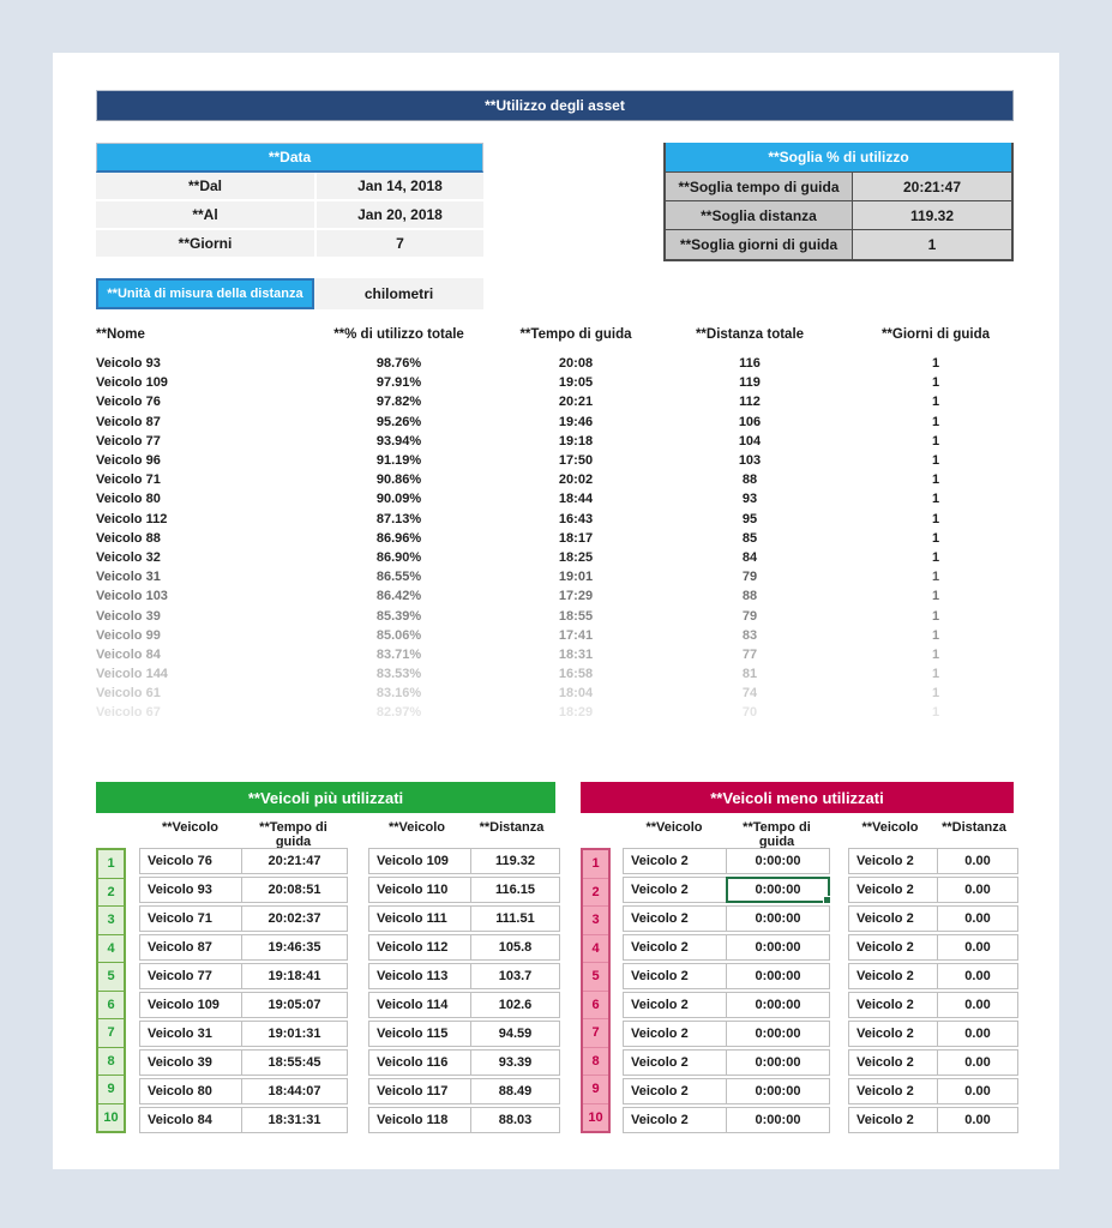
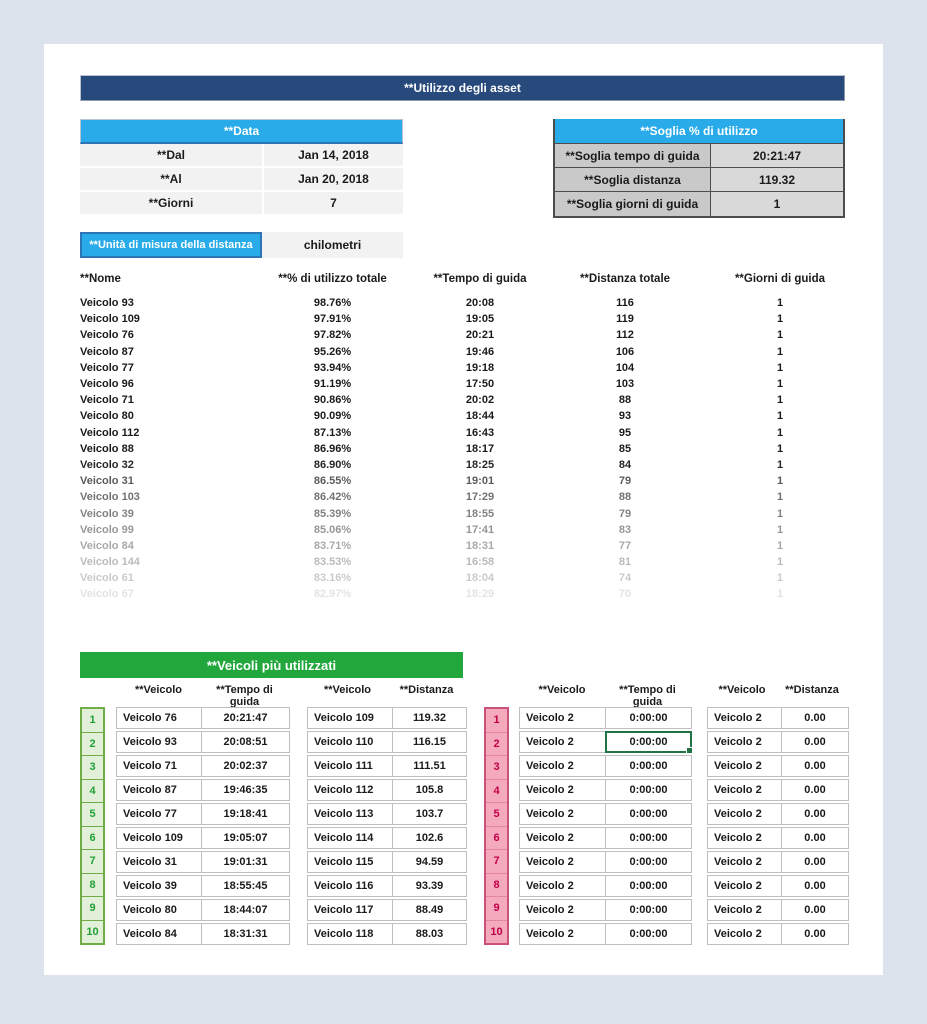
  **Utilizzo degli asset
  **Data
  **Dal
  Jan 14, 2018
  **Al
  Jan 20, 2018
  **Giorni
  7
  **Soglia % di utilizzo
  **Soglia tempo di guida
  20:21:47
  **Soglia distanza
  119.32
  **Soglia giorni di guida
  1
  **Unità di misura della distanza
  chilometri
  **Nome
  **% di utilizzo totale
  **Tempo di guida
  **Distanza totale
  **Giorni di guida
  Veicolo 93
  98.76%
  20:08
  116
  1
  Veicolo 109
  97.91%
  19:05
  119
  1
  Veicolo 76
  97.82%
  20:21
  112
  1
  Veicolo 87
  95.26%
  19:46
  106
  1
  Veicolo 77
  93.94%
  19:18
  104
  1
  Veicolo 96
  91.19%
  17:50
  103
  1
  Veicolo 71
  90.86%
  20:02
  88
  1
  Veicolo 80
  90.09%
  18:44
  93
  1
  Veicolo 112
  87.13%
  16:43
  95
  1
  Veicolo 88
  86.96%
  18:17
  85
  1
  Veicolo 32
  86.90%
  18:25
  84
  1
  Veicolo 31
  86.55%
  19:01
  79
  1
  Veicolo 103
  86.42%
  17:29
  88
  1
  Veicolo 39
  85.39%
  18:55
  79
  1
  Veicolo 99
  85.06%
  17:41
  83
  1
  Veicolo 84
  83.71%
  18:31
  77
  1
  Veicolo 144
  83.53%
  16:58
  81
  1
  Veicolo 61
  83.16%
  18:04
  74
  1
  Veicolo 67
  82.97%
  18:29
  70
  1
  **Veicoli più utilizzati
  **Veicolo
  **Tempo di guida
  **Veicolo
  **Distanza
  1
  2
  3
  4
  5
  6
  7
  8
  9
  10
  Veicolo 76
  20:21:47
  Veicolo 93
  20:08:51
  Veicolo 71
  20:02:37
  Veicolo 87
  19:46:35
  Veicolo 77
  19:18:41
  Veicolo 109
  19:05:07
  Veicolo 31
  19:01:31
  Veicolo 39
  18:55:45
  Veicolo 80
  18:44:07
  Veicolo 84
  18:31:31
  Veicolo 109
  119.32
  Veicolo 110
  116.15
  Veicolo 111
  111.51
  Veicolo 112
  105.8
  Veicolo 113
  103.7
  Veicolo 114
  102.6
  Veicolo 115
  94.59
  Veicolo 116
  93.39
  Veicolo 117
  88.49
  Veicolo 118
  88.03
- **Veicoli meno utilizzati
  **Veicolo
  **Tempo di guida
  **Veicolo
  **Distanza
  1
  2
  3
  4
  5
  6
  7
  8
  9
  10
  Veicolo 2
  0:00:00
  Veicolo 2
  0:00:00
  Veicolo 2
  0:00:00
  Veicolo 2
  0:00:00
  Veicolo 2
  0:00:00
  Veicolo 2
  0:00:00
  Veicolo 2
  0:00:00
  Veicolo 2
  0:00:00
  Veicolo 2
  0:00:00
  Veicolo 2
  0:00:00
  Veicolo 2
  0.00
  Veicolo 2
  0.00
  Veicolo 2
  0.00
  Veicolo 2
  0.00
  Veicolo 2
  0.00
  Veicolo 2
  0.00
  Veicolo 2
  0.00
  Veicolo 2
  0.00
  Veicolo 2
  0.00
  Veicolo 2
  0.00
